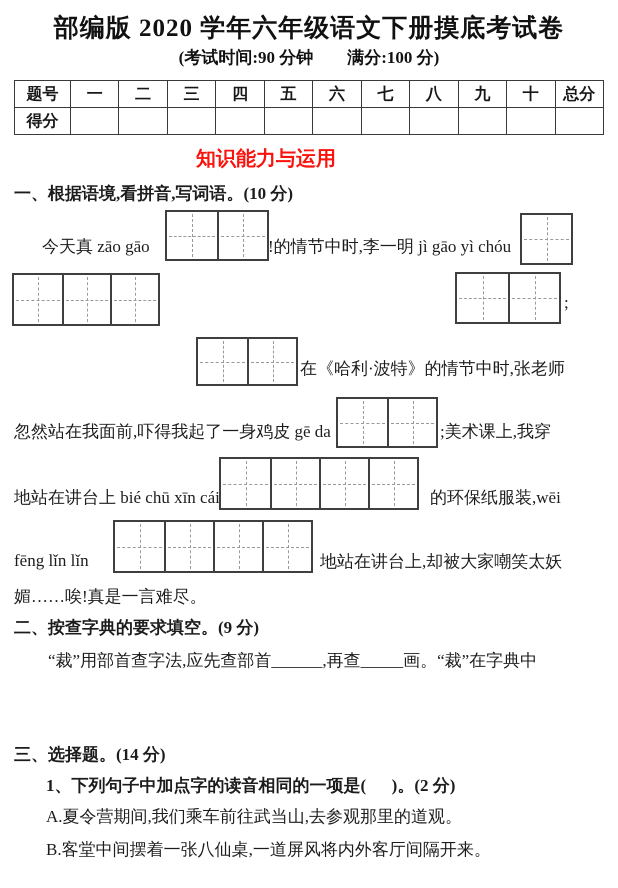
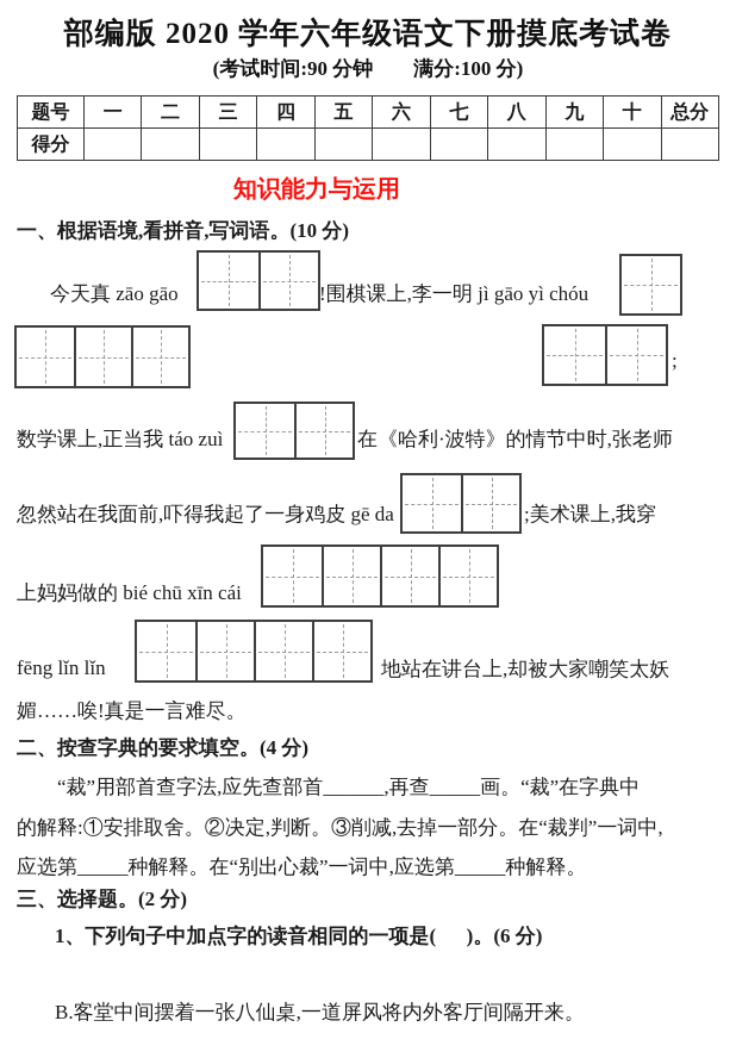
  部编版 2020 学年六年级语文下册摸底考试卷
  (考试时间:90 分钟 满分:100 分)
  题号	一	二	三	四	五	六	七	八	九	十	总分
  得分
  知识能力与运用
  一、根据语境,看拼音,写词语。(10 分)
  今天真 zāo gāo
- !的情节中时,李一明 jì gāo yì chóu
+ !围棋课上,李一明 jì gāo yì chóu
  ;
+ 数学课上,正当我 táo zuì
  在《哈利·波特》的情节中时,张老师
  忽然站在我面前,吓得我起了一身鸡皮 gē da
  ;美术课上,我穿
- 地站在讲台上 bié chū xīn cái
+ 上妈妈做的 bié chū xīn cái
- 的环保纸服装,wēi
  fēng lǐn lǐn
  地站在讲台上,却被大家嘲笑太妖
  媚……唉!真是一言难尽。
- 二、按查字典的要求填空。(9 分)
+ 二、按查字典的要求填空。(4 分)
  “裁”用部首查字法,应先查部首______,再查_____画。“裁”在字典中
+ 的解释:①安排取舍。②决定,判断。③削减,去掉一部分。在“裁判”一词中,
+ 应选第_____种解释。在“别出心裁”一词中,应选第_____种解释。
- 三、选择题。(14 分)
+ 三、选择题。(2 分)
- 1、下列句子中加点字的读音相同的一项是( )。(2 分)
+ 1、下列句子中加点字的读音相同的一项是( )。(6 分)
- A.夏令营期间,我们乘车前往武当山,去参观那里的道观。
  B.客堂中间摆着一张八仙桌,一道屏风将内外客厅间隔开来。
